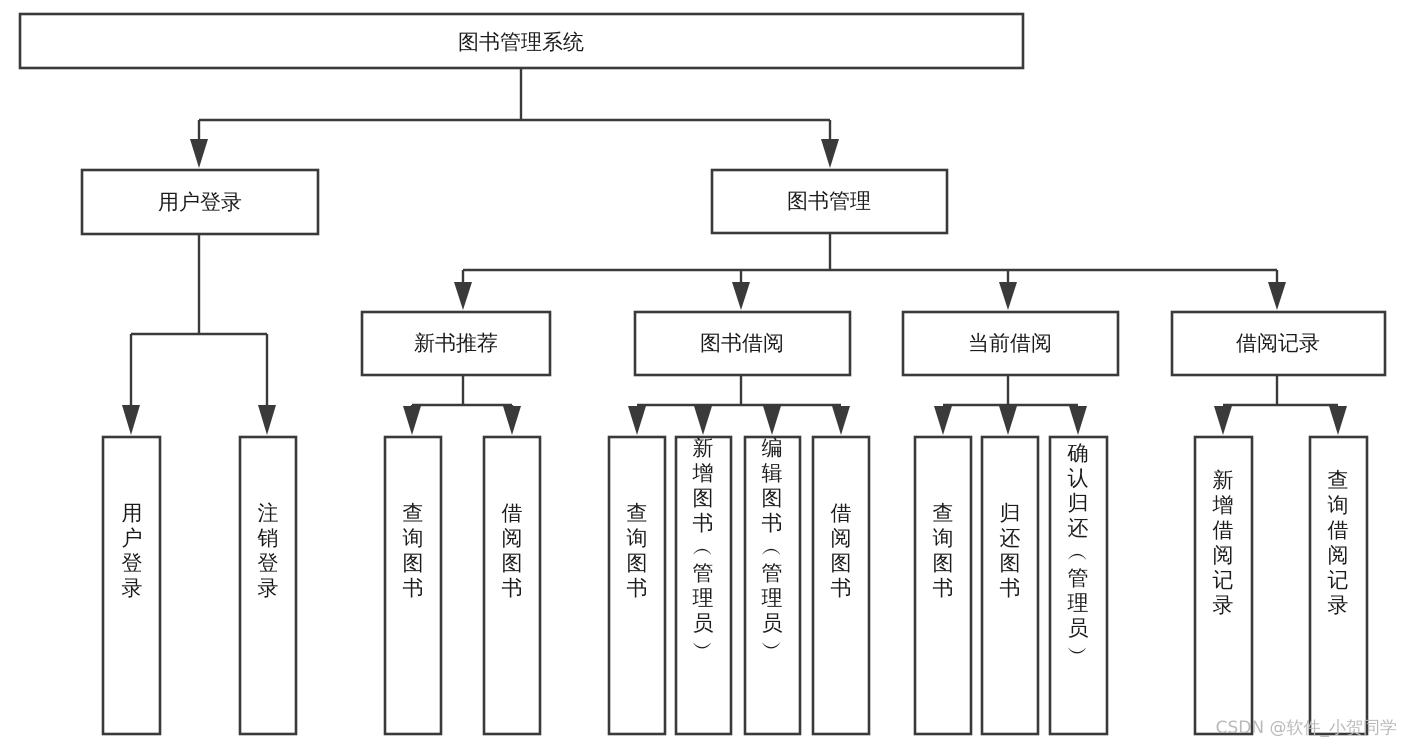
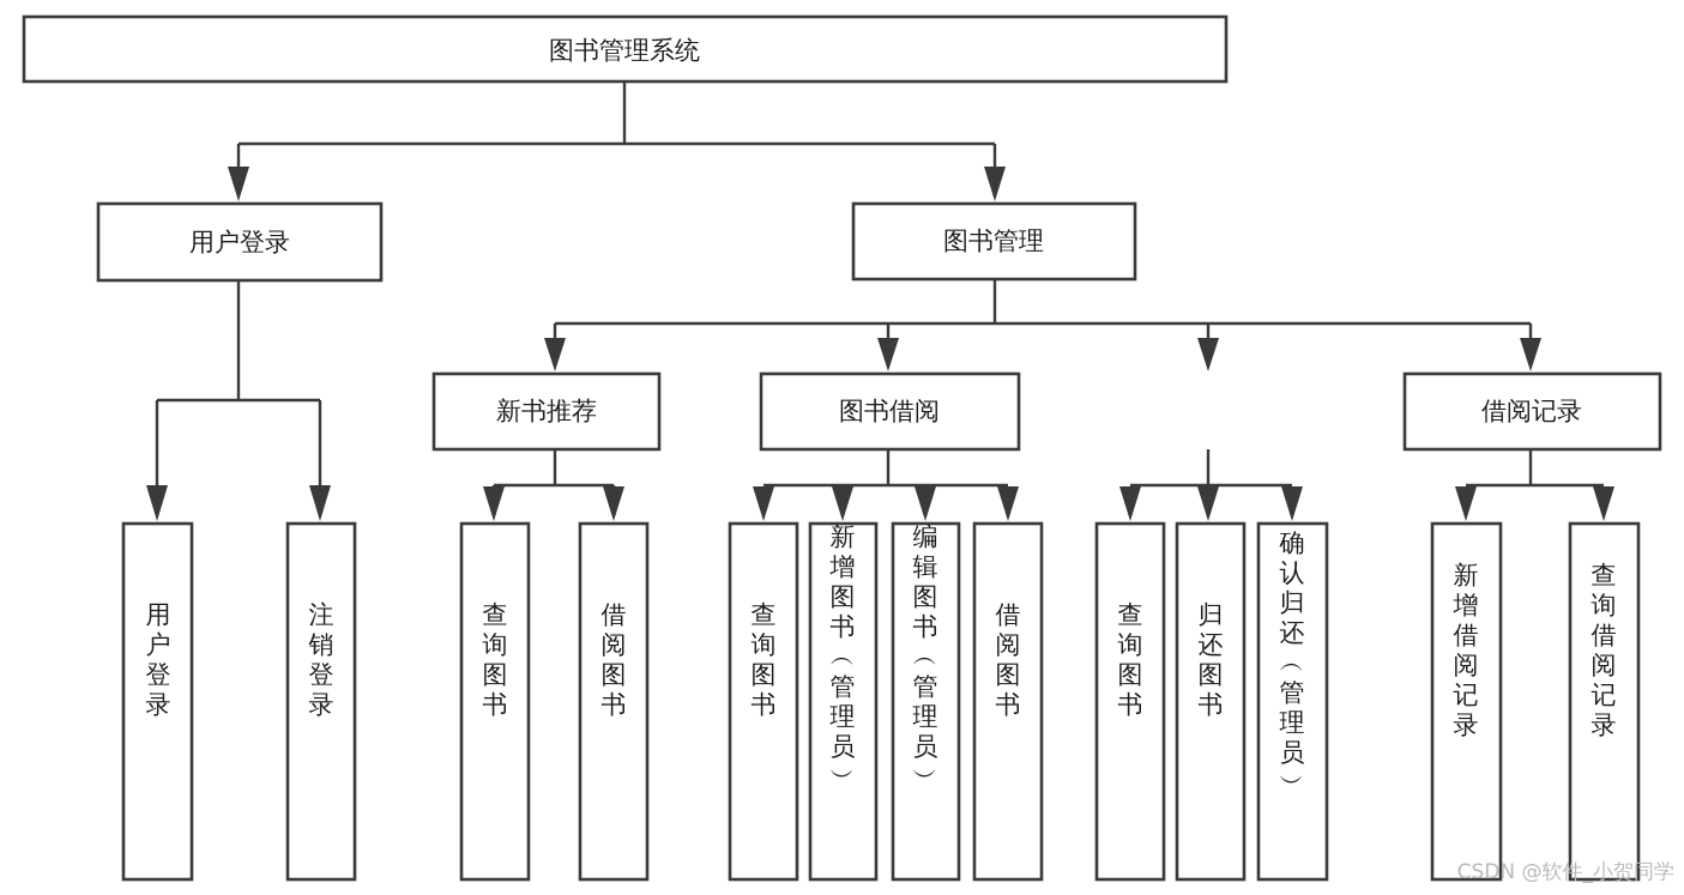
  图书管理系统
  用户登录
  图书管理
  新书推荐
  图书借阅
- 当前借阅
  借阅记录
  用户登录
  注销登录
  查询图书
  借阅图书
  查询图书
  新增图书 ︵ 管理员 ︶
  编辑图书 ︵ 管理员 ︶
  借阅图书
  查询图书
  归还图书
  确认归还 ︵ 管理员 ︶
  新增借阅记录
  查询借阅记录
  CSDN @软件_小贺同学
